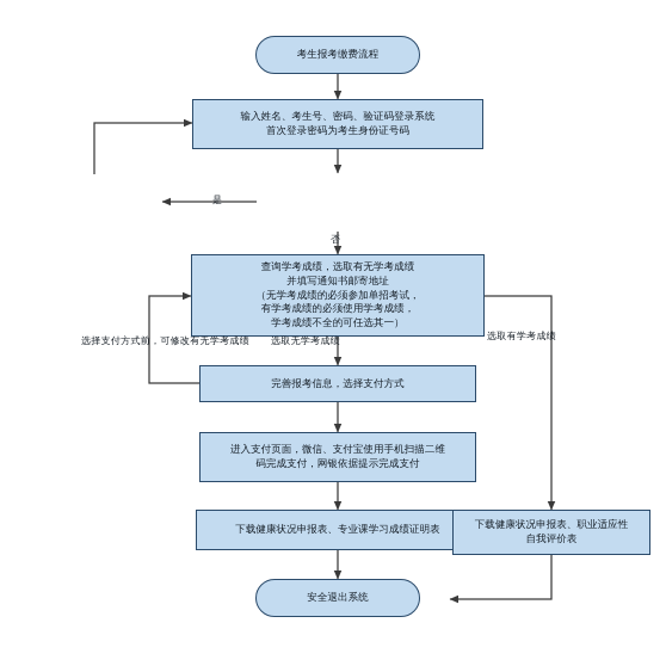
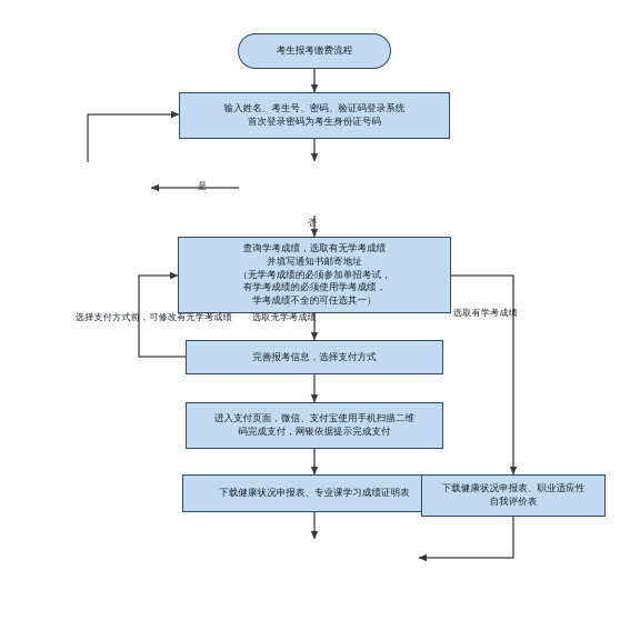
  考生报考缴费流程
  输入姓名、考生号、密码、验证码登录系统
  首次登录密码为考生身份证号码
  查询学考成绩，选取有无学考成绩
  并填写通知书邮寄地址
  （无学考成绩的必须参加单招考试，
  有学考成绩的必须使用学考成绩，
  学考成绩不全的可任选其一）
  完善报考信息，选择支付方式
  进入支付页面，微信、支付宝使用手机扫描二维
  码完成支付，网银依据提示完成支付
  下载健康状况申报表、专业课学习成绩证明表
  下载健康状况申报表、职业适应性
  自我评价表
- 安全退出系统
  是
  否
  选择支付方式前，可修改有无学考成绩
  选取无学考成绩
  选取有学考成绩
